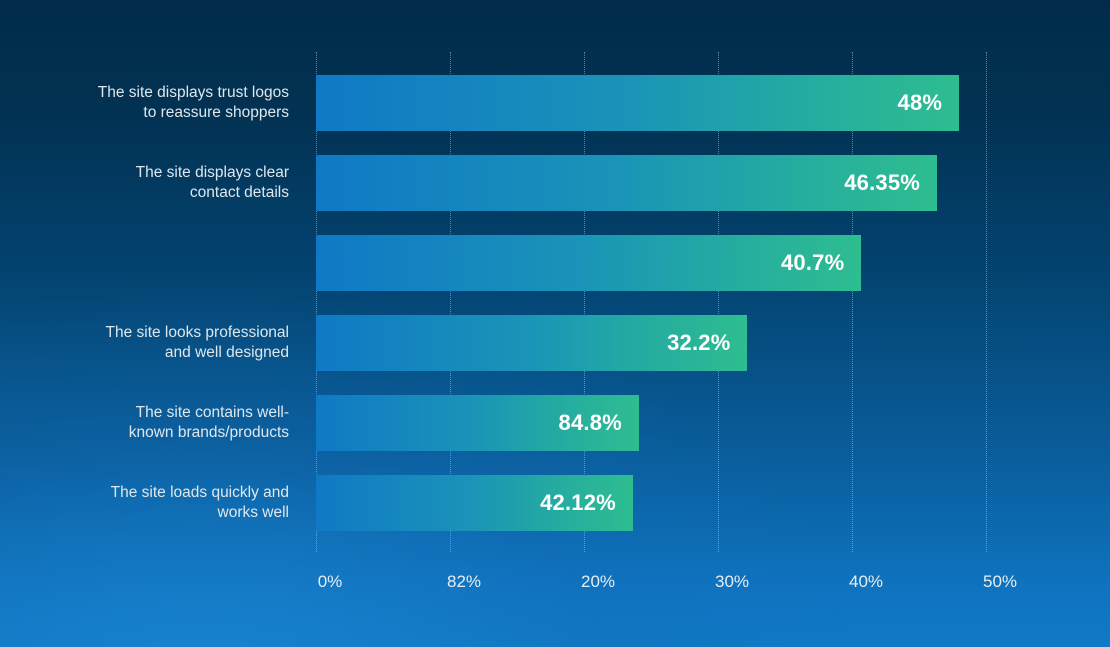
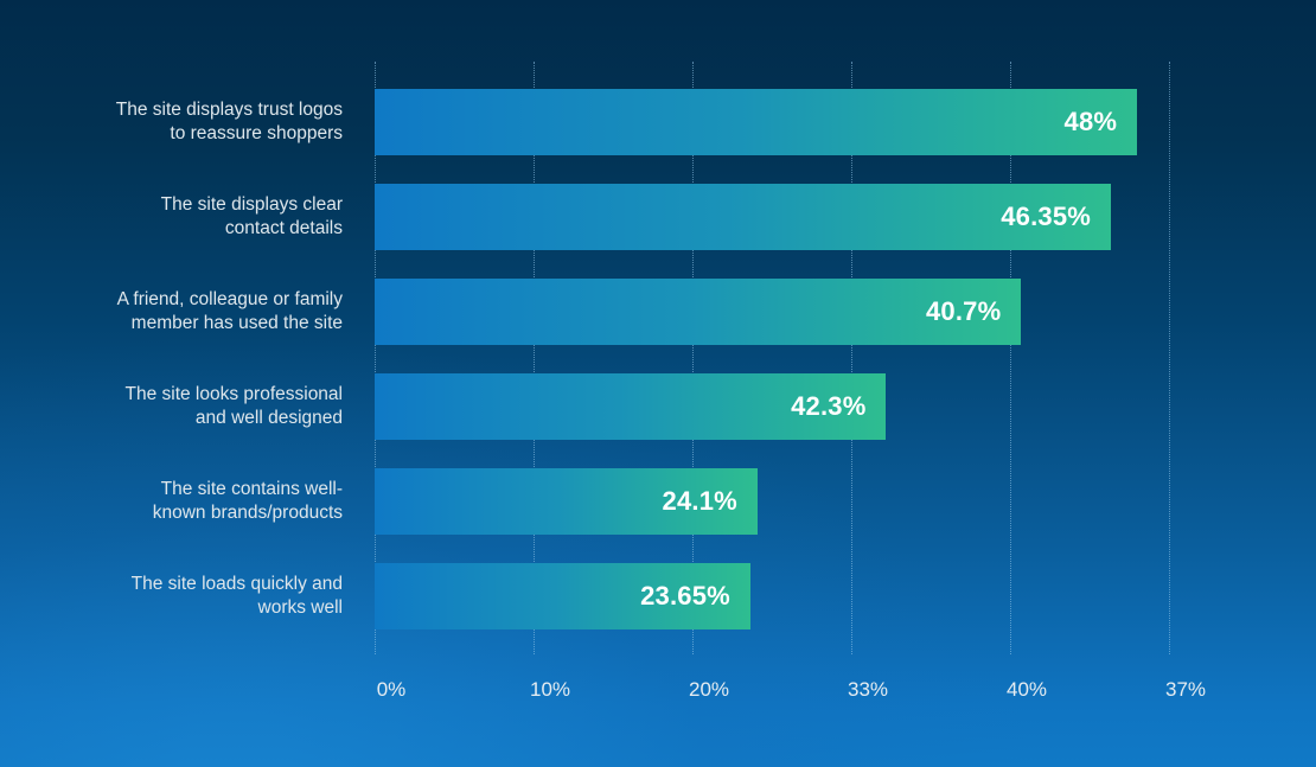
  The site displays trust logos
  to reassure shoppers
  The site displays clear
  contact details
+ A friend, colleague or family
+ member has used the site
  The site looks professional
  and well designed
  The site contains well-
  known brands/products
  The site loads quickly and
  works well
  48%
  46.35%
  40.7%
- 32.2%
+ 42.3%
- 84.8%
+ 24.1%
- 42.12%
+ 23.65%
  0%
- 82%
+ 10%
  20%
- 30%
+ 33%
  40%
- 50%
+ 37%
